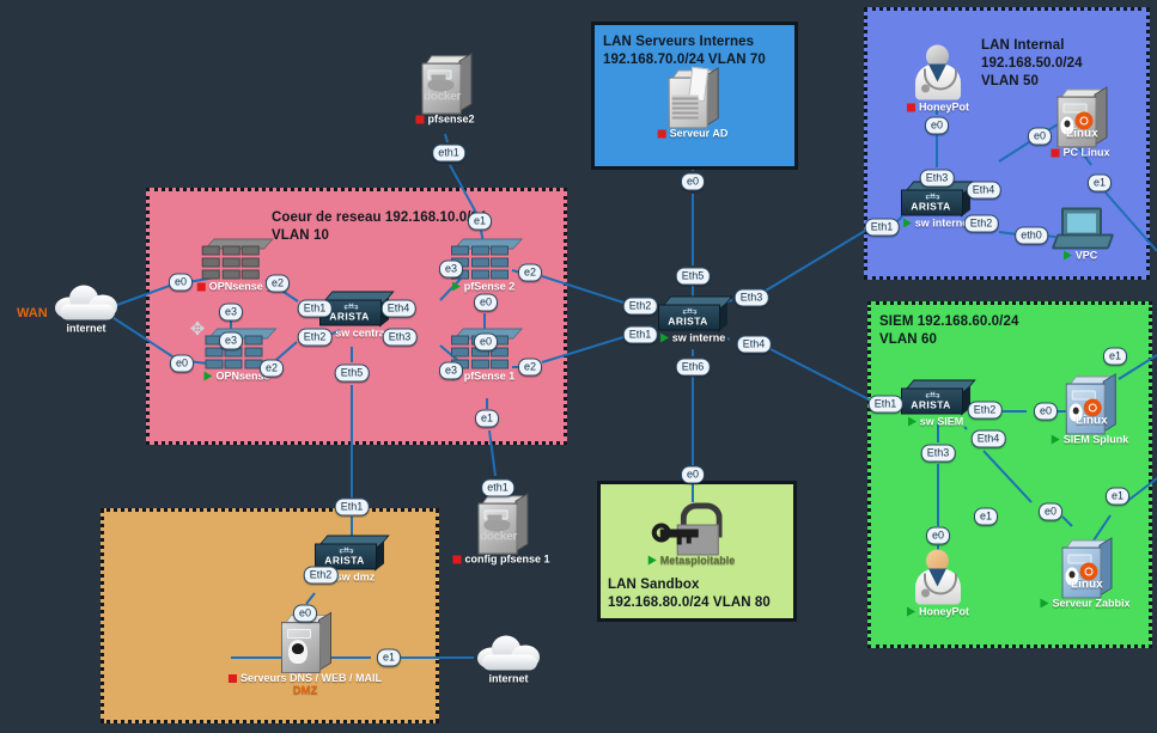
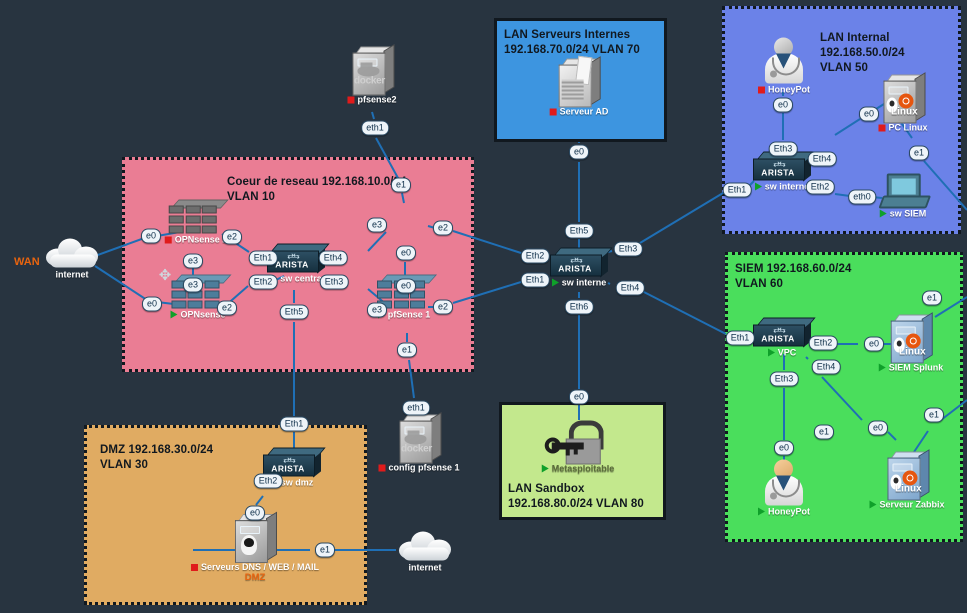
  Coeur de reseau 192.168.10.0
  VLAN 10
  LAN Serveurs Internes
  192.168.70.0/24 VLAN 70
  LAN Internal 192.168.50.0/24
  VLAN 50
  SIEM 192.168.60.0/24
  VLAN 60
+ DMZ 192.168.30.0/24
+ VLAN 30
  LAN Sandbox
  192.168.80.0/24 VLAN 80
  WAN
  internet
  docker
  pfsense2
  OPNsense
  OPNsens
  ✥
  ⇄⇆
  ARISTA
  sw centr
- pfSense 2
  pfSense 1
  docker
  config pfsense 1
  Serveur AD
  ⇄⇆
  ARISTA
  sw interne
  HoneyPot
  Linux
  PC Linux
- VPC
+ sw SIEM
  ⇄⇆
  ARISTA
  sw intern
  ⇄⇆
  ARISTA
- sw SIEM
+ VPC
  Linux
  SIEM Splunk
  Linux
  Serveur Zabbix
  HoneyPot
  ⇄⇆
  ARISTA
  sw dmz
  Serveurs DNS / WEB / MAIL
  DMZ
  internet
  Metasploitable
  eth1
  e0
  e2
  e3
  e3
  e0
  e2
  Eth1
  Eth2
  Eth3
  Eth4
  Eth5
  e1
  e3
  e2
  e0
  e0
  e3
  e2
  e1
  eth1
  e0
  Eth1
  Eth2
  Eth3
  Eth4
  Eth5
  Eth6
  e0
  Eth1
  Eth2
  Eth3
  Eth4
  e0
  e1
  eth0
  Eth1
  Eth2
  Eth3
  Eth4
  e0
  e1
  e0
  e1
  e0
  e1
  Eth1
  Eth2
  e0
  e1
  e0
